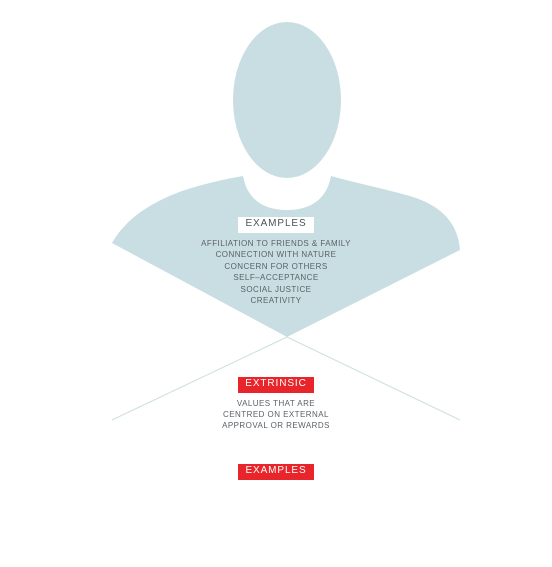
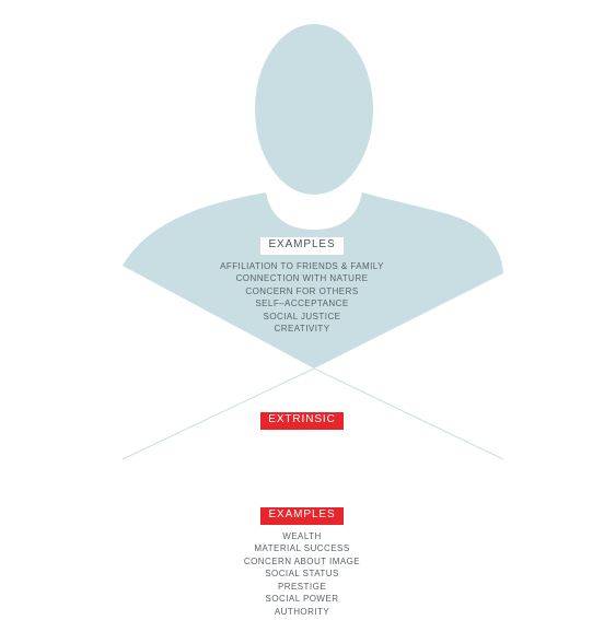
  EXAMPLES
  AFFILIATION TO FRIENDS & FAMILY
  CONNECTION WITH NATURE
  CONCERN FOR OTHERS
  SELF–ACCEPTANCE
  SOCIAL JUSTICE
  CREATIVITY
  EXTRINSIC
- VALUES THAT ARE
- CENTRED ON EXTERNAL
- APPROVAL OR REWARDS
  EXAMPLES
+ WEALTH
+ MATERIAL SUCCESS
+ CONCERN ABOUT IMAGE
+ SOCIAL STATUS
+ PRESTIGE
+ SOCIAL POWER
+ AUTHORITY
